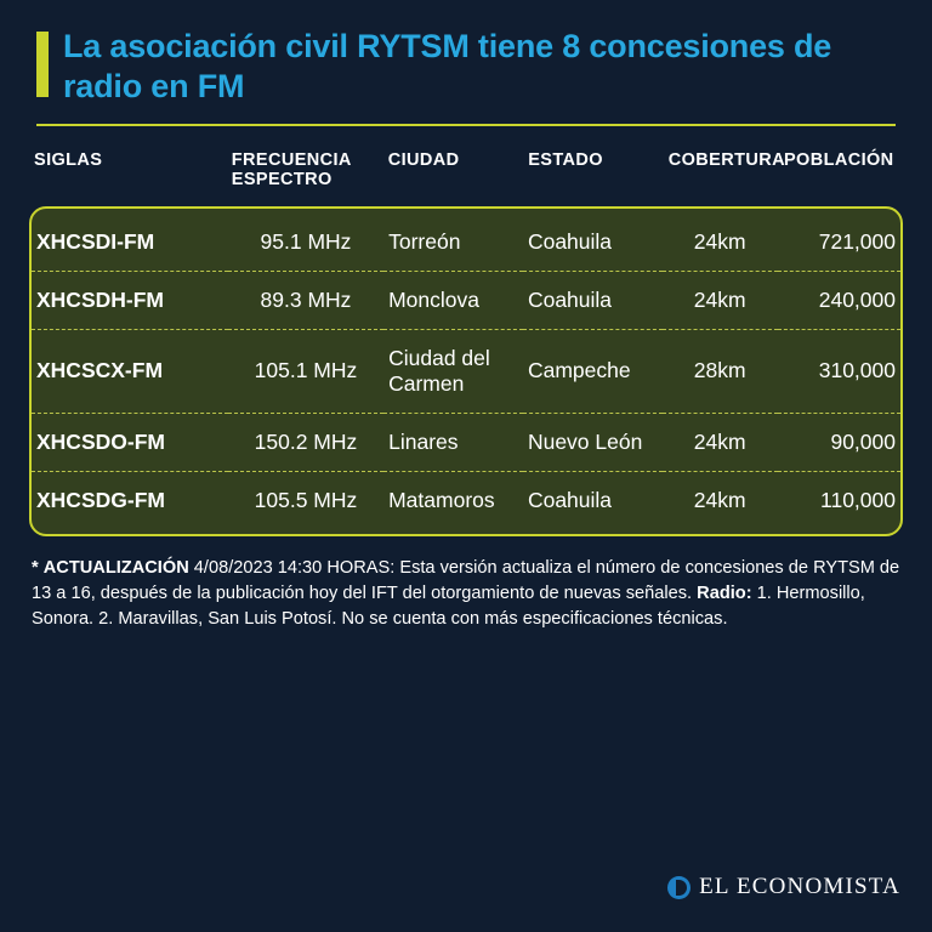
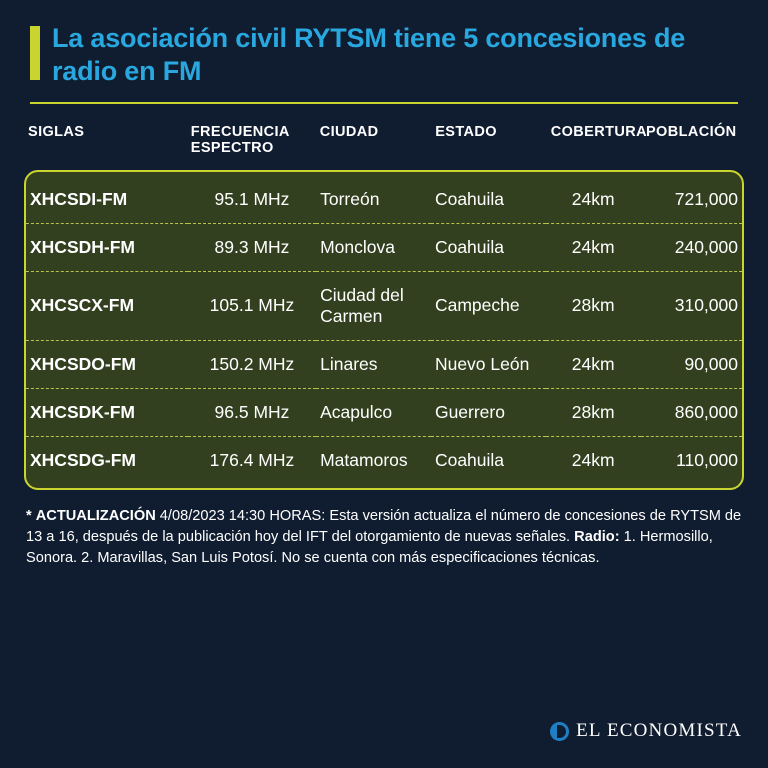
- La asociación civil RYTSM tiene 8 concesiones de radio en FM
+ La asociación civil RYTSM tiene 5 concesiones de radio en FM
  SIGLAS	FRECUENCIA ESPECTRO	CIUDAD	ESTADO	COBERTURA	POBLACIÓN
  XHCSDI-FM	95.1 MHz	Torreón	Coahuila	24km	721,000
  XHCSDH-FM	89.3 MHz	Monclova	Coahuila	24km	240,000
  XHCSCX-FM	105.1 MHz	Ciudad del Carmen	Campeche	28km	310,000
  XHCSDO-FM	150.2 MHz	Linares	Nuevo León	24km	90,000
+ XHCSDK-FM	96.5 MHz	Acapulco	Guerrero	28km	860,000
- XHCSDG-FM	105.5 MHz	Matamoros	Coahuila	24km	110,000
+ XHCSDG-FM	176.4 MHz	Matamoros	Coahuila	24km	110,000
  * ACTUALIZACIÓN 4/08/2023 14:30 HORAS: Esta versión actualiza el número de concesiones de RYTSM de 13 a 16, después de la publicación hoy del IFT del otorgamiento de nuevas señales. Radio: 1. Hermosillo, Sonora. 2. Maravillas, San Luis Potosí. No se cuenta con más especificaciones técnicas.
  EL ECONOMISTA
